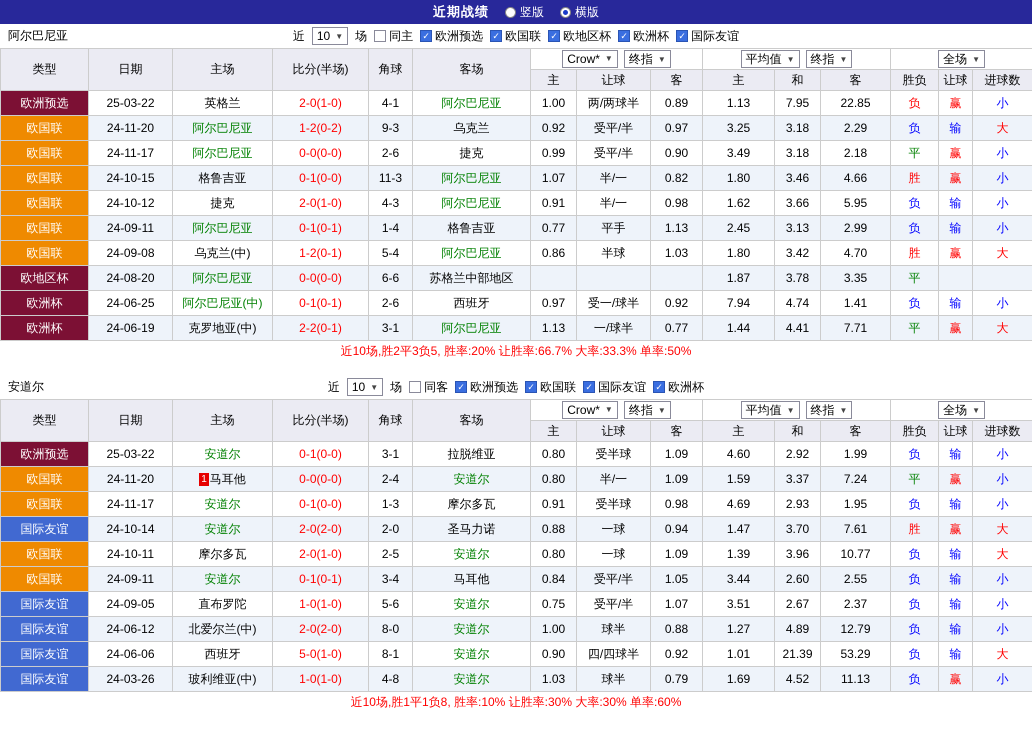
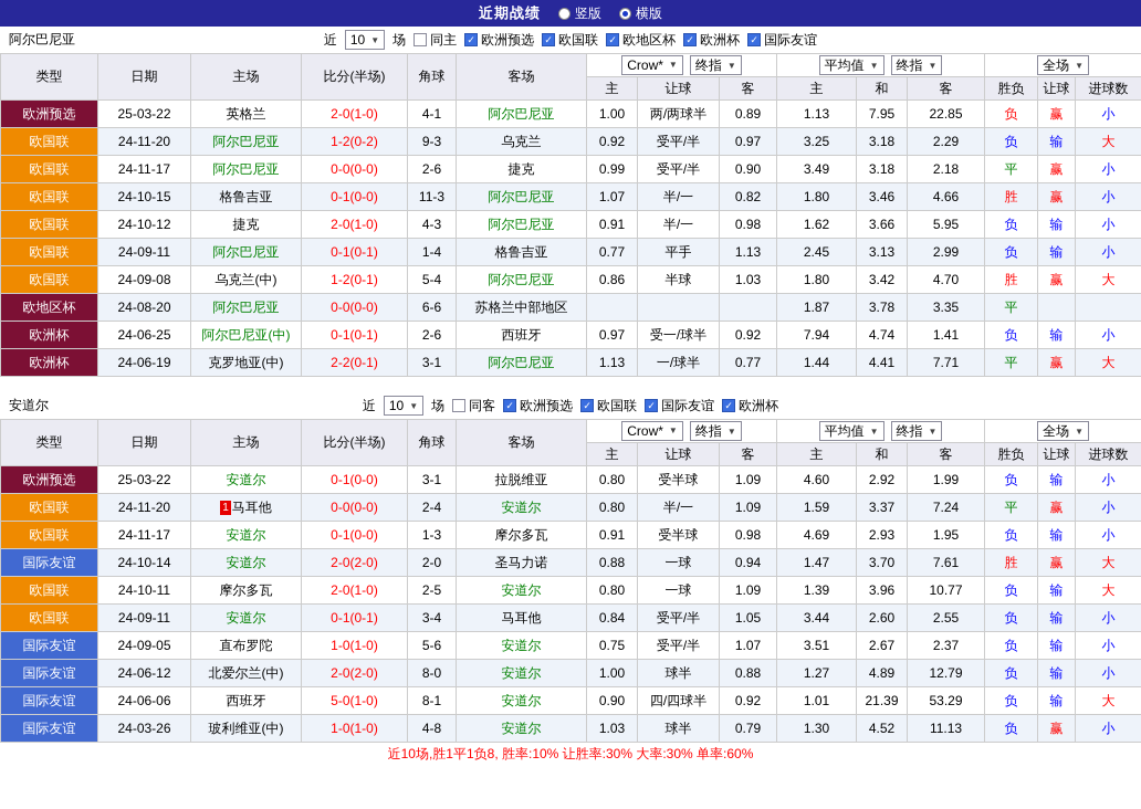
  近期战绩
  竖版
  横版
  阿尔巴尼亚
  近
  10
  ▼
  场
  同主
  ✓
  欧洲预选
  ✓
  欧国联
  ✓
  欧地区杯
  ✓
  欧洲杯
  ✓
  国际友谊
  类型	日期	主场	比分(半场)	角球	客场	Crow* ▼ 终指 ▼	平均值 ▼ 终指 ▼	全场 ▼
  主	让球	客	主	和	客	胜负	让球	进球数
  欧洲预选	25-03-22	英格兰	2-0(1-0)	4-1	阿尔巴尼亚	1.00	两/两球半	0.89	1.13	7.95	22.85	负	赢	小
  欧国联	24-11-20	阿尔巴尼亚	1-2(0-2)	9-3	乌克兰	0.92	受平/半	0.97	3.25	3.18	2.29	负	输	大
  欧国联	24-11-17	阿尔巴尼亚	0-0(0-0)	2-6	捷克	0.99	受平/半	0.90	3.49	3.18	2.18	平	赢	小
  欧国联	24-10-15	格鲁吉亚	0-1(0-0)	11-3	阿尔巴尼亚	1.07	半/一	0.82	1.80	3.46	4.66	胜	赢	小
  欧国联	24-10-12	捷克	2-0(1-0)	4-3	阿尔巴尼亚	0.91	半/一	0.98	1.62	3.66	5.95	负	输	小
  欧国联	24-09-11	阿尔巴尼亚	0-1(0-1)	1-4	格鲁吉亚	0.77	平手	1.13	2.45	3.13	2.99	负	输	小
  欧国联	24-09-08	乌克兰(中)	1-2(0-1)	5-4	阿尔巴尼亚	0.86	半球	1.03	1.80	3.42	4.70	胜	赢	大
  欧地区杯	24-08-20	阿尔巴尼亚	0-0(0-0)	6-6	苏格兰中部地区				1.87	3.78	3.35	平
  欧洲杯	24-06-25	阿尔巴尼亚(中)	0-1(0-1)	2-6	西班牙	0.97	受一/球半	0.92	7.94	4.74	1.41	负	输	小
  欧洲杯	24-06-19	克罗地亚(中)	2-2(0-1)	3-1	阿尔巴尼亚	1.13	一/球半	0.77	1.44	4.41	7.71	平	赢	大
- 近10场,胜2平3负5, 胜率:20% 让胜率:66.7% 大率:33.3% 单率:50%
  安道尔
  近
  10
  ▼
  场
  同客
  ✓
  欧洲预选
  ✓
  欧国联
  ✓
  国际友谊
  ✓
  欧洲杯
  类型	日期	主场	比分(半场)	角球	客场	Crow* ▼ 终指 ▼	平均值 ▼ 终指 ▼	全场 ▼
  主	让球	客	主	和	客	胜负	让球	进球数
  欧洲预选	25-03-22	安道尔	0-1(0-0)	3-1	拉脱维亚	0.80	受半球	1.09	4.60	2.92	1.99	负	输	小
  欧国联	24-11-20	1 马耳他	0-0(0-0)	2-4	安道尔	0.80	半/一	1.09	1.59	3.37	7.24	平	赢	小
  欧国联	24-11-17	安道尔	0-1(0-0)	1-3	摩尔多瓦	0.91	受半球	0.98	4.69	2.93	1.95	负	输	小
  国际友谊	24-10-14	安道尔	2-0(2-0)	2-0	圣马力诺	0.88	一球	0.94	1.47	3.70	7.61	胜	赢	大
  欧国联	24-10-11	摩尔多瓦	2-0(1-0)	2-5	安道尔	0.80	一球	1.09	1.39	3.96	10.77	负	输	大
  欧国联	24-09-11	安道尔	0-1(0-1)	3-4	马耳他	0.84	受平/半	1.05	3.44	2.60	2.55	负	输	小
  国际友谊	24-09-05	直布罗陀	1-0(1-0)	5-6	安道尔	0.75	受平/半	1.07	3.51	2.67	2.37	负	输	小
  国际友谊	24-06-12	北爱尔兰(中)	2-0(2-0)	8-0	安道尔	1.00	球半	0.88	1.27	4.89	12.79	负	输	小
  国际友谊	24-06-06	西班牙	5-0(1-0)	8-1	安道尔	0.90	四/四球半	0.92	1.01	21.39	53.29	负	输	大
- 国际友谊	24-03-26	玻利维亚(中)	1-0(1-0)	4-8	安道尔	1.03	球半	0.79	1.69	4.52	11.13	负	赢	小
+ 国际友谊	24-03-26	玻利维亚(中)	1-0(1-0)	4-8	安道尔	1.03	球半	0.79	1.30	4.52	11.13	负	赢	小
  近10场,胜1平1负8, 胜率:10% 让胜率:30% 大率:30% 单率:60%
